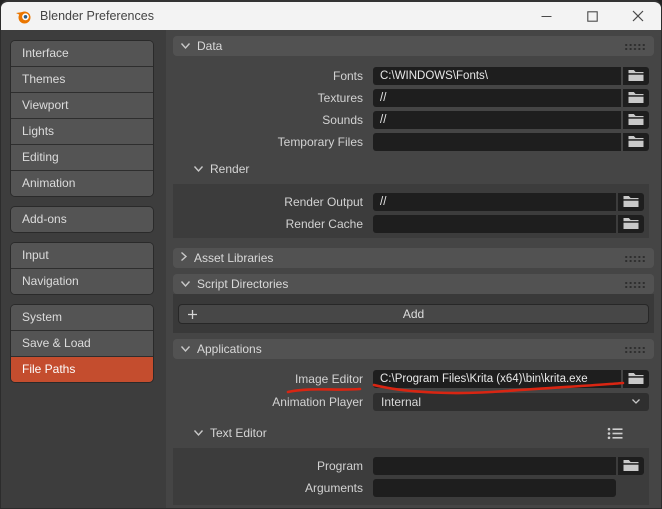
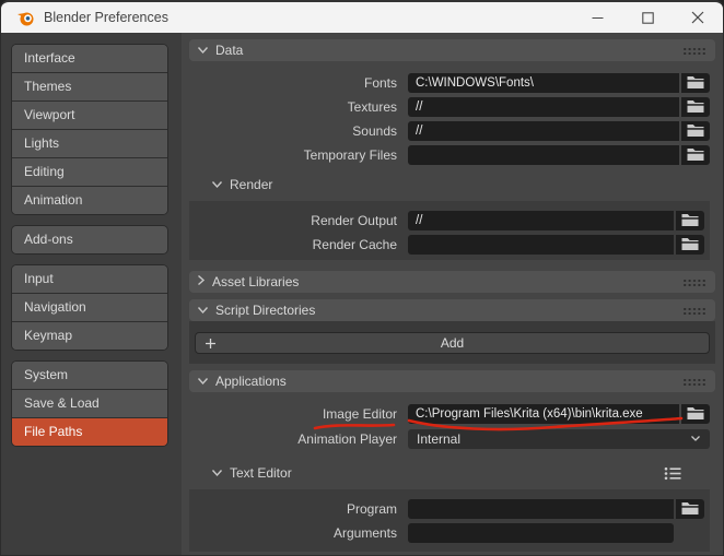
  Blender Preferences
  Interface
  Themes
  Viewport
  Lights
  Editing
  Animation
  Add-ons
  Input
  Navigation
+ Keymap
  System
  Save & Load
  File Paths
  Data
  Fonts
  C:\WINDOWS\Fonts\
  Textures
  //
  Sounds
  //
  Temporary Files
  Render
  Render Output
  //
  Render Cache
  Asset Libraries
  Script Directories
  Add
  Applications
  Image Editor
  C:\Program Files\Krita (x64)\bin\krita.exe
  Animation Player
  Internal
  Text Editor
  Program
  Arguments
